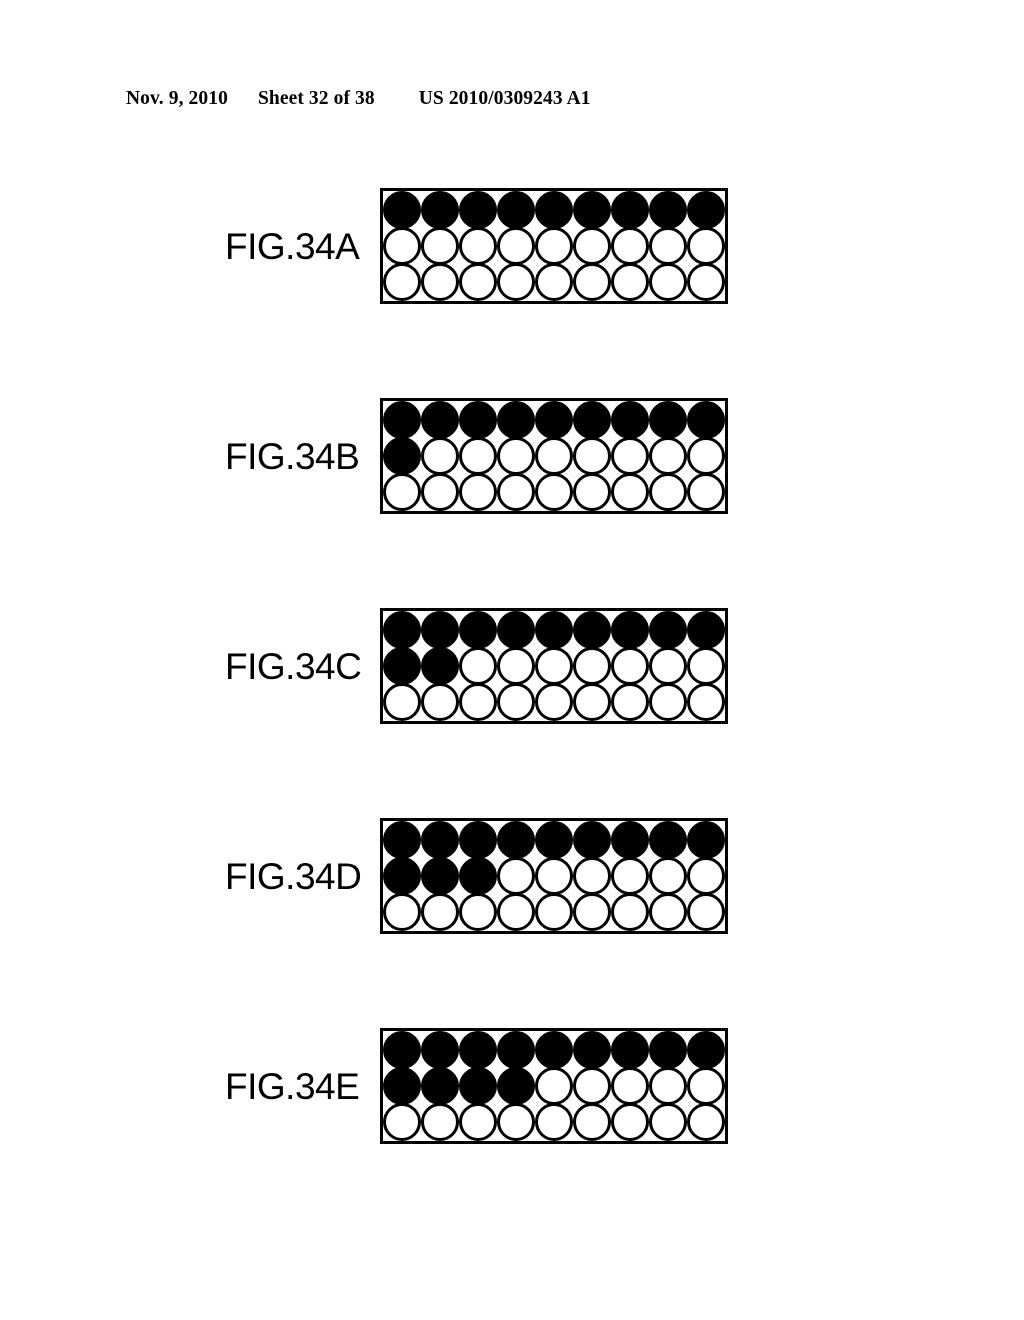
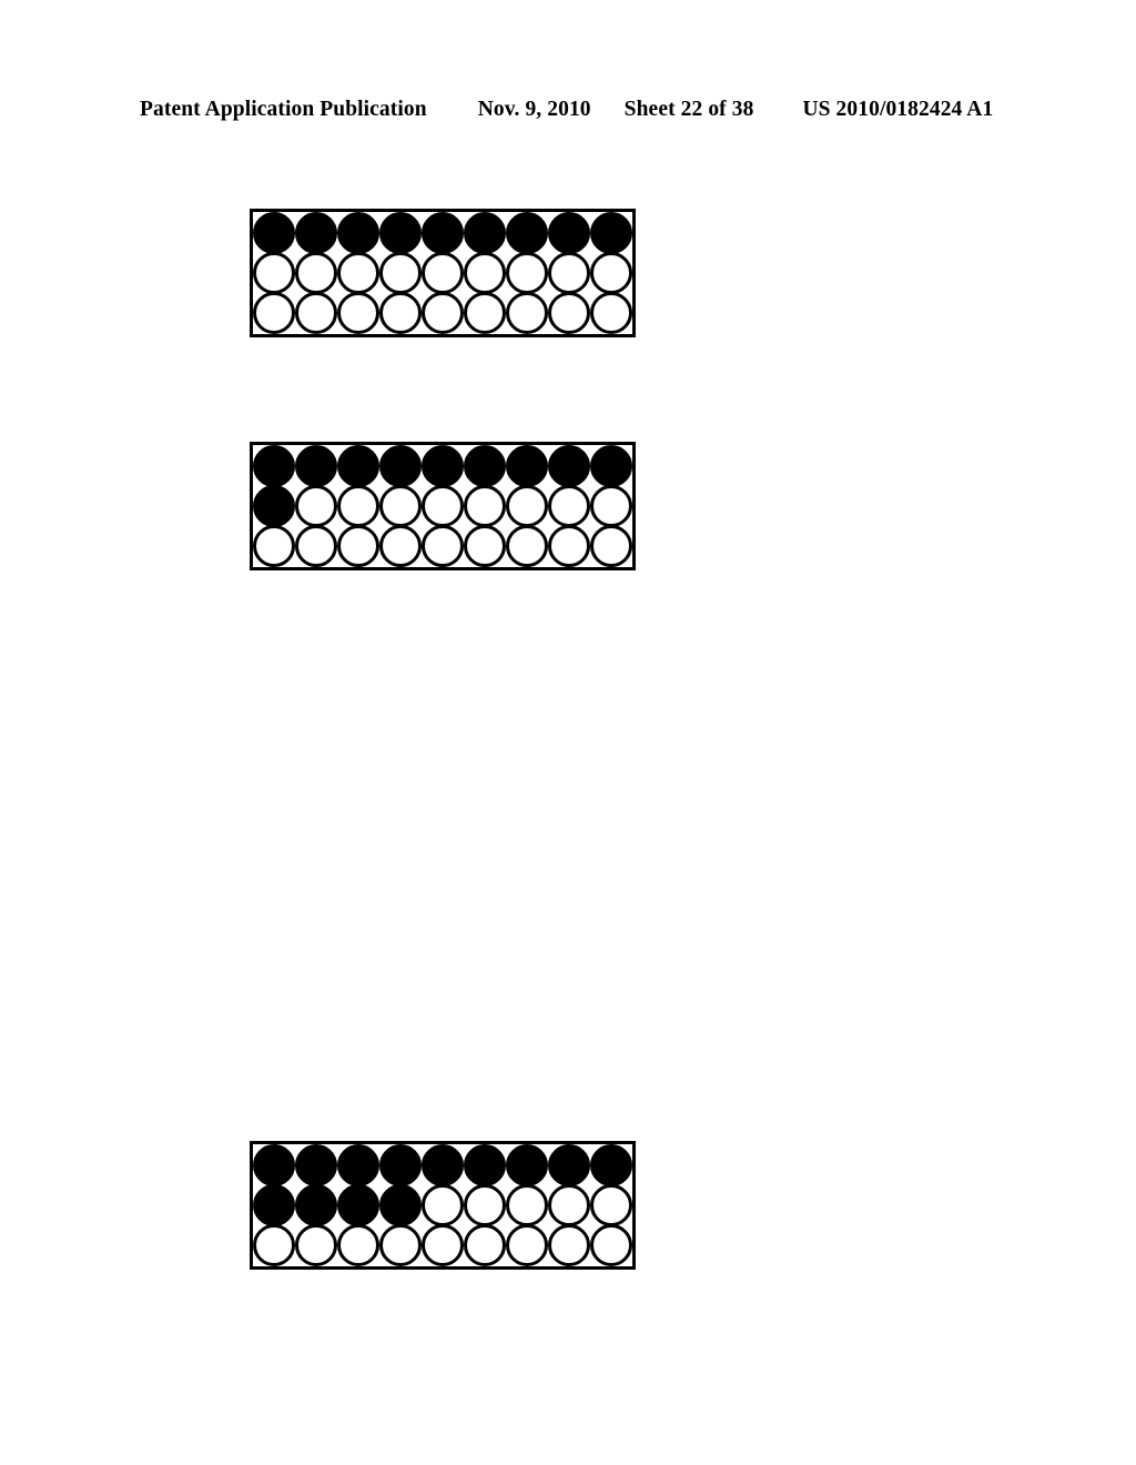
+ Patent Application Publication
  Nov. 9, 2010
- Sheet 32 of 38
+ Sheet 22 of 38
- US 2010/0309243 A1
+ US 2010/0182424 A1
- FIG.34A
- FIG.34B
- FIG.34C
- FIG.34D
- FIG.34E
